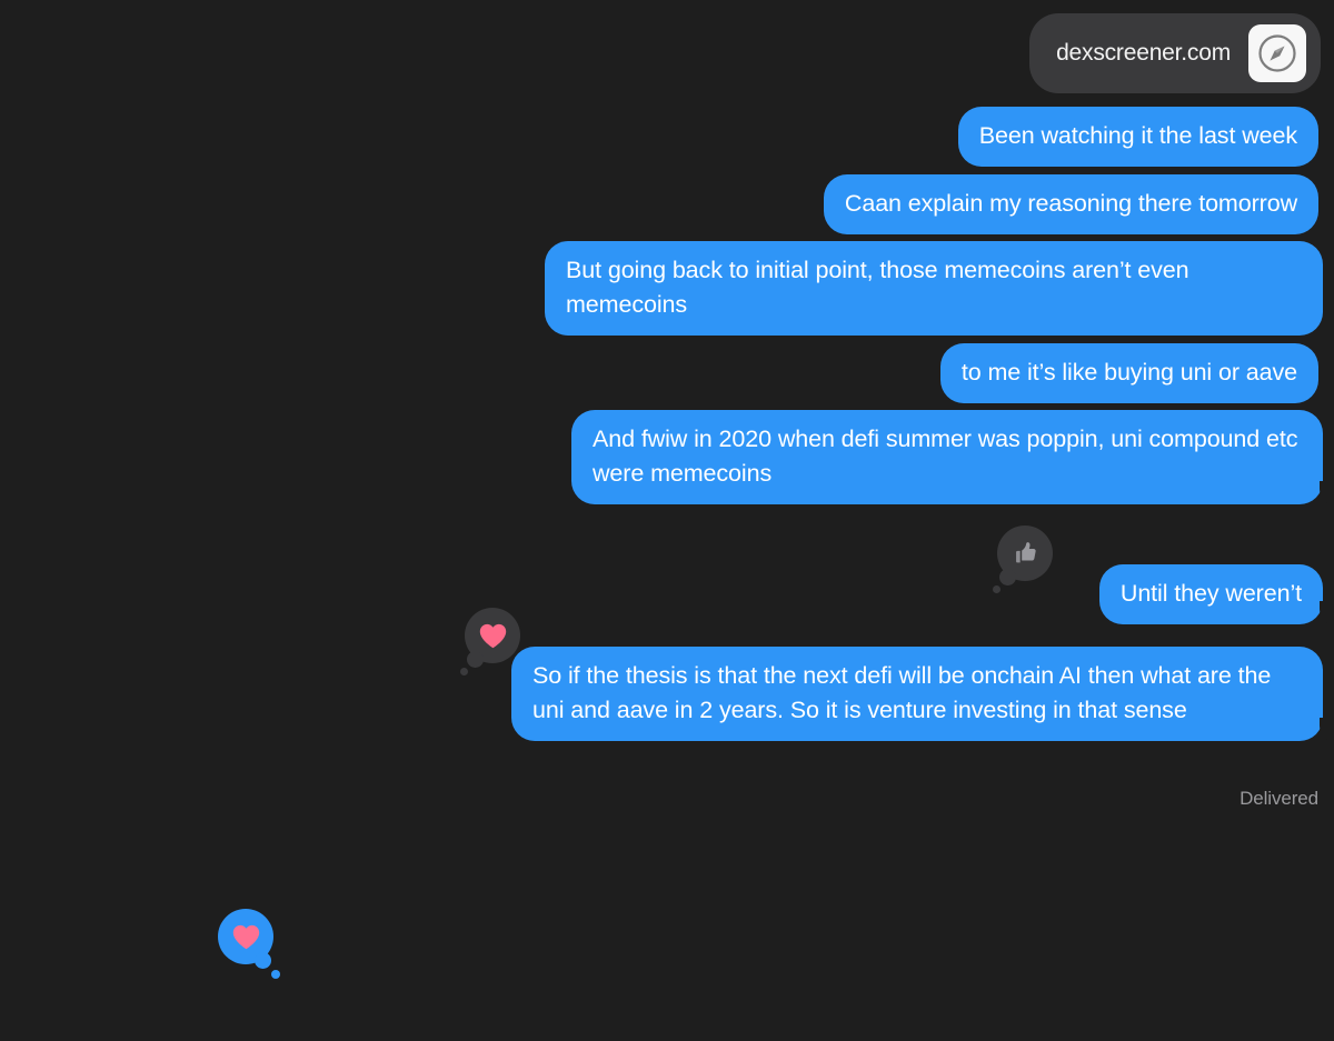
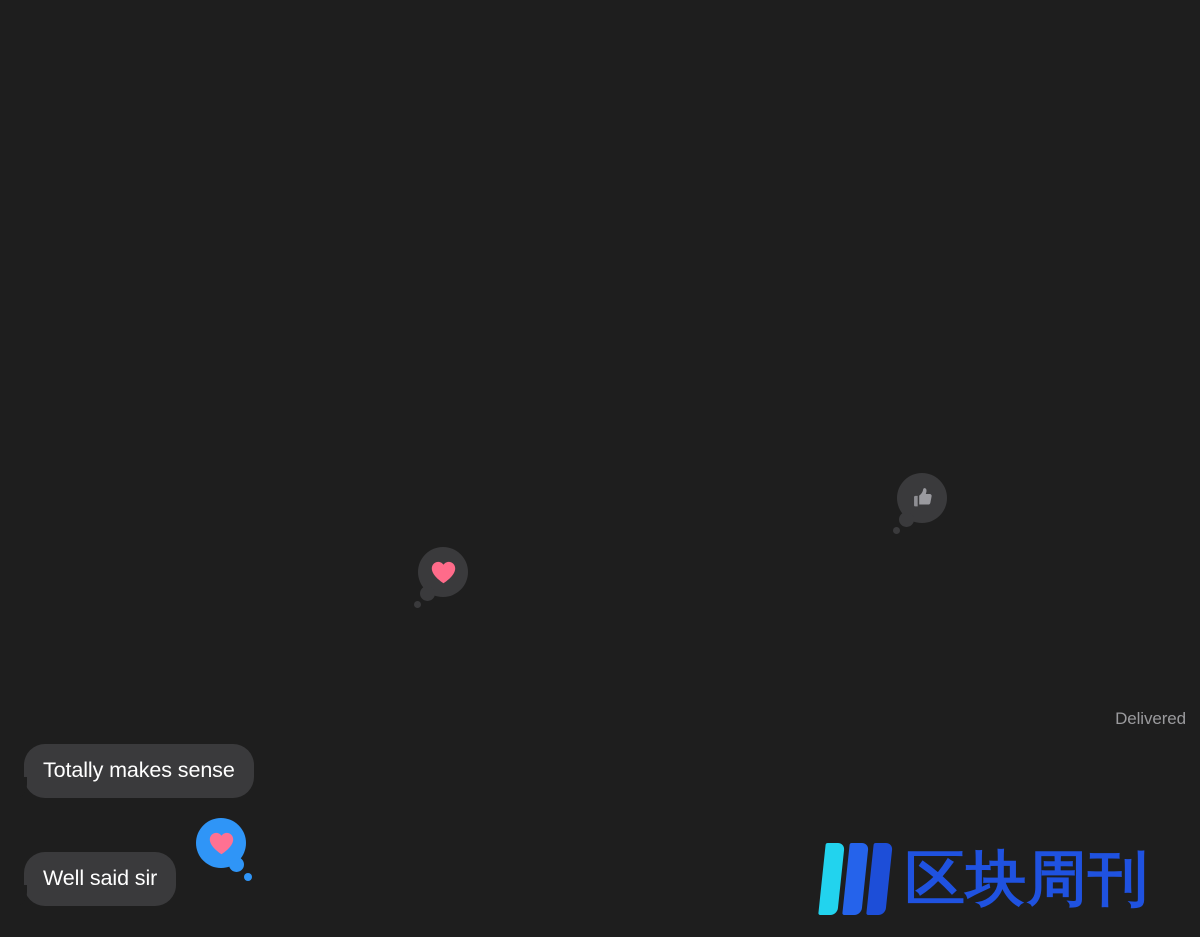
- dexscreener.com
- Been watching it the last week
- Caan explain my reasoning there tomorrow
- But going back to initial point, those memecoins aren’t even memecoins
- to me it’s like buying uni or aave
- And fwiw in 2020 when defi summer was poppin, uni compound etc were memecoins
- Until they weren’t
- So if the thesis is that the next defi will be onchain AI then what are the uni and aave in 2 years. So it is venture investing in that sense
  Delivered
+ Totally makes sense
+ Well said sir
+ 区块周刊
